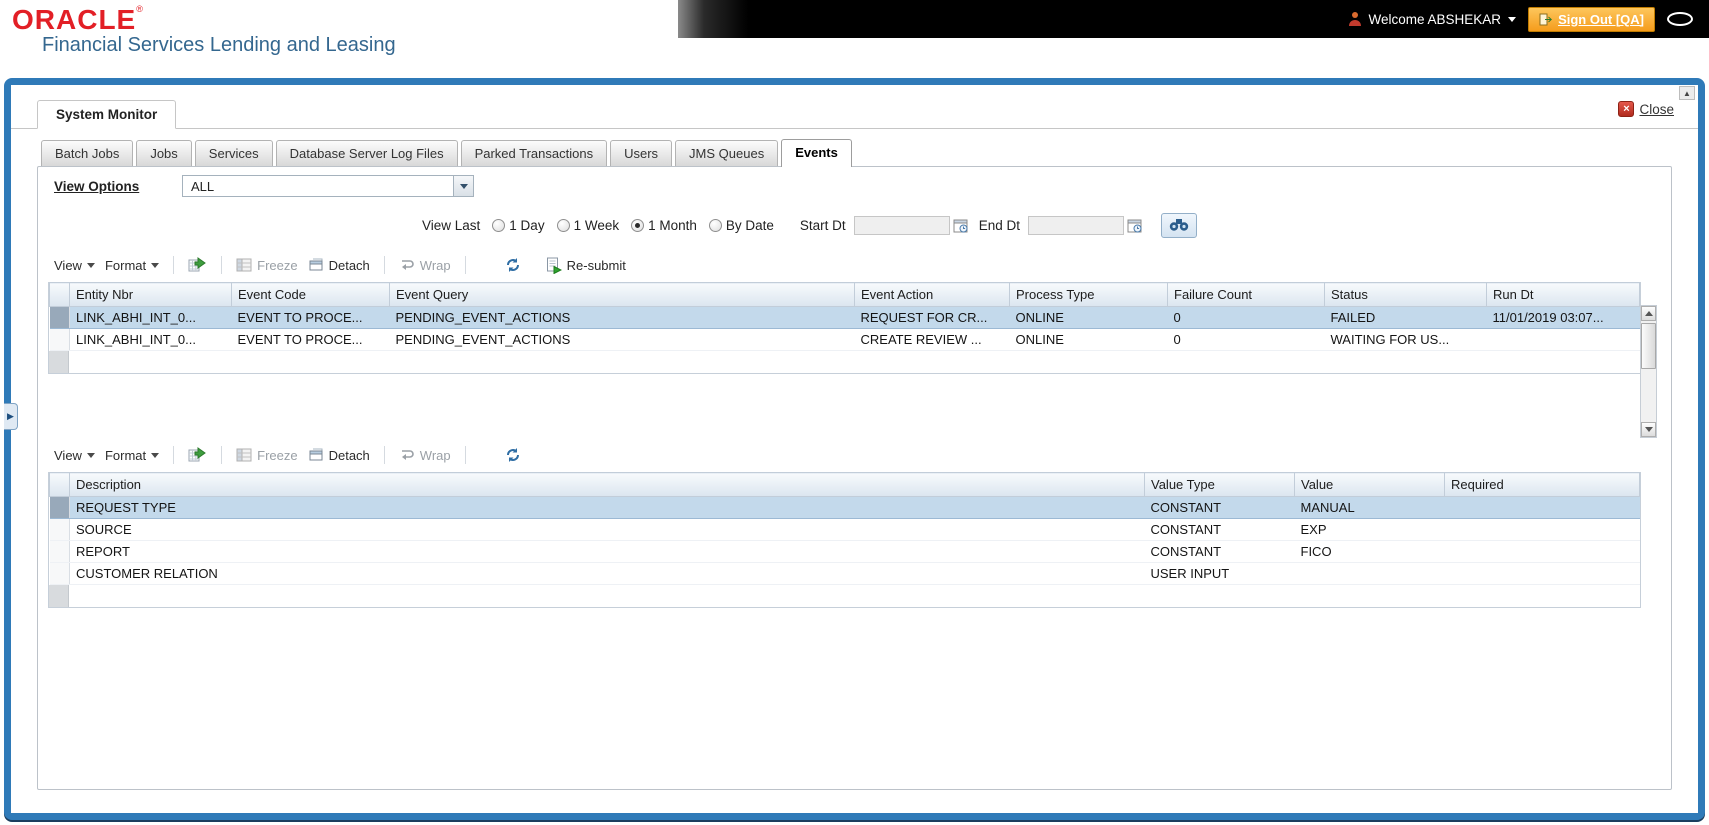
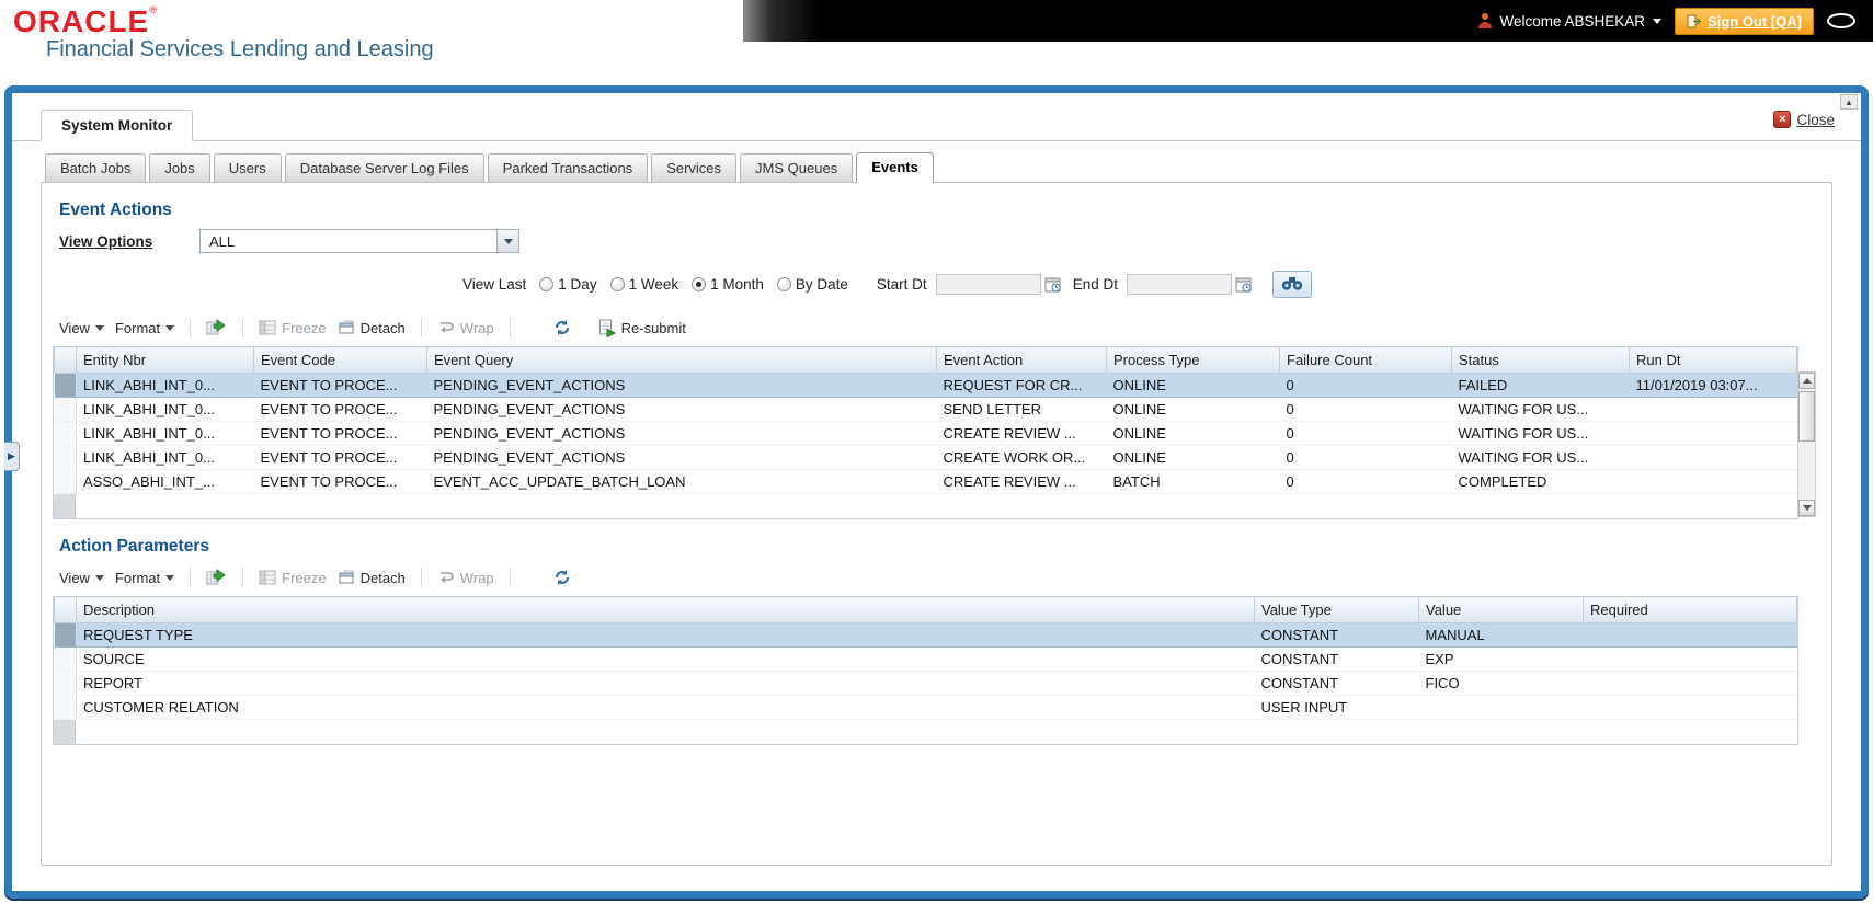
  ORACLE®
  Financial Services Lending and Leasing
  Welcome ABSHEKAR
  Sign Out [QA]
  ▲
  System Monitor
  ×
  Close
  Batch Jobs
  Jobs
- Services
+ Users
  Database Server Log Files
  Parked Transactions
- Users
+ Services
  JMS Queues
  Events
+ Event Actions
  View Options
  ALL
  View Last
  1 Day
  1 Week
  1 Month
  By Date
  Start Dt
  End Dt
  View
  Format
  Freeze
  Detach
  Wrap
  Re-submit
  	Entity Nbr	Event Code	Event Query	Event Action	Process Type	Failure Count	Status	Run Dt
  	LINK_ABHI_INT_0...	EVENT TO PROCE...	PENDING_EVENT_ACTIONS	REQUEST FOR CR...	ONLINE	0	FAILED	11/01/2019 03:07...
+ 	LINK_ABHI_INT_0...	EVENT TO PROCE...	PENDING_EVENT_ACTIONS	SEND LETTER	ONLINE	0	WAITING FOR US...
  	LINK_ABHI_INT_0...	EVENT TO PROCE...	PENDING_EVENT_ACTIONS	CREATE REVIEW ...	ONLINE	0	WAITING FOR US...
+ 	LINK_ABHI_INT_0...	EVENT TO PROCE...	PENDING_EVENT_ACTIONS	CREATE WORK OR...	ONLINE	0	WAITING FOR US...
+ 	ASSO_ABHI_INT_...	EVENT TO PROCE...	EVENT_ACC_UPDATE_BATCH_LOAN	CREATE REVIEW ...	BATCH	0	COMPLETED
+ Action Parameters
  View
  Format
  Freeze
  Detach
  Wrap
  	Description	Value Type	Value	Required
  	REQUEST TYPE	CONSTANT	MANUAL
  	SOURCE	CONSTANT	EXP
  	REPORT	CONSTANT	FICO
  	CUSTOMER RELATION	USER INPUT
  ▶
